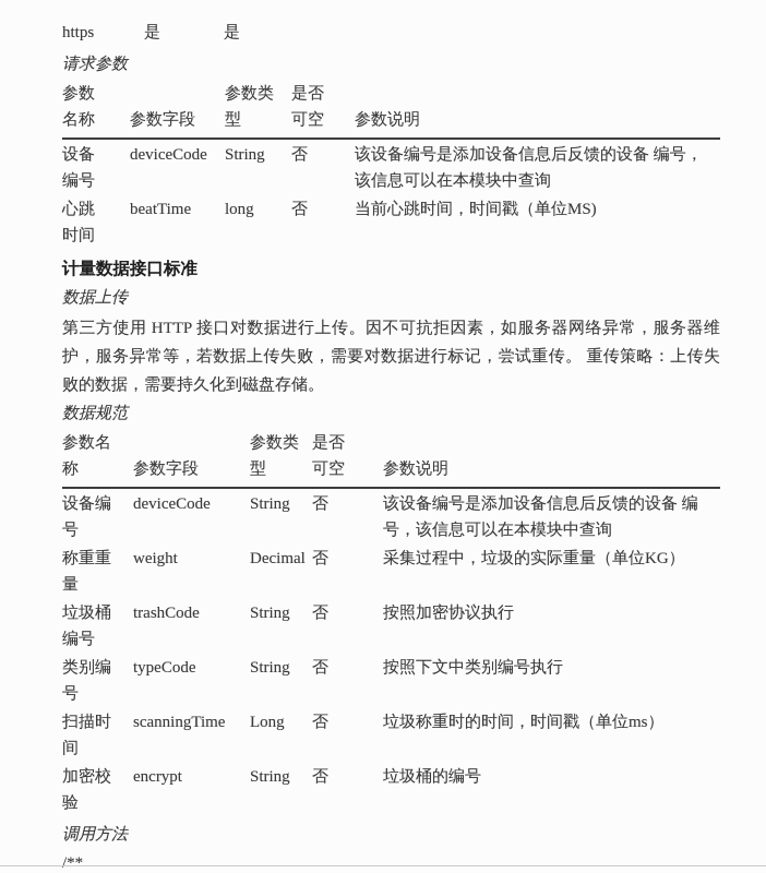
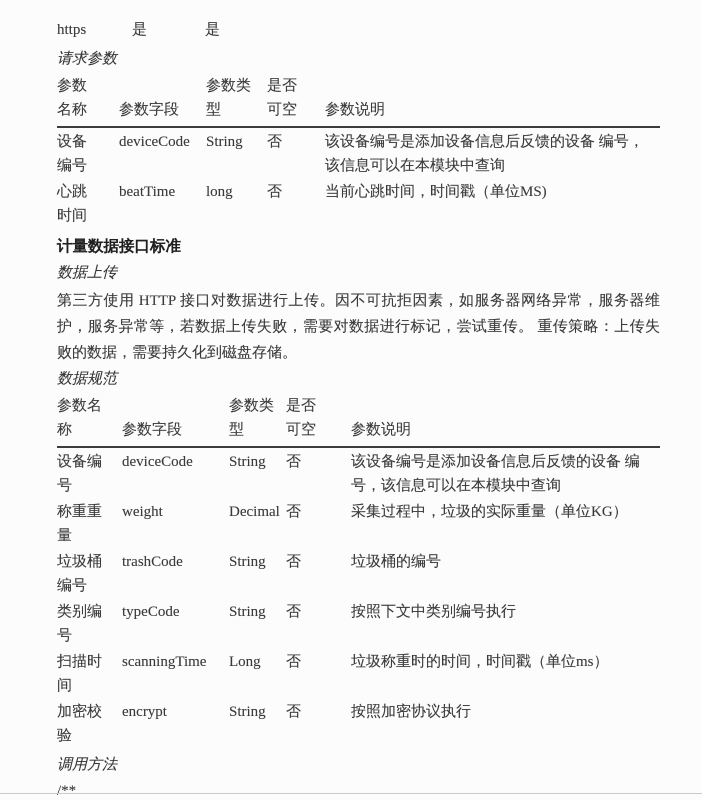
  https
  是
  是
  请求参数
  参数名称	参数字段	参数类型	是否可空	参数说明
  设备编号	deviceCode	String	否	该设备编号是添加设备信息后反馈的设备 编号，该信息可以在本模块中查询
  心跳时间	beatTime	long	否	当前心跳时间，时间戳（单位MS)
  计量数据接口标准
  数据上传
  第三方使用 HTTP 接口对数据进行上传。因不可抗拒因素，如服务器网络异常，服务器维护，服务异常等，若数据上传失败，需要对数据进行标记，尝试重传。 重传策略：上传失败的数据，需要持久化到磁盘存储。
  数据规范
  参数名称	参数字段	参数类型	是否可空	参数说明
  设备编号	deviceCode	String	否	该设备编号是添加设备信息后反馈的设备 编号，该信息可以在本模块中查询
  称重重量	weight	Decimal	否	采集过程中，垃圾的实际重量（单位KG）
- 垃圾桶编号	trashCode	String	否	按照加密协议执行
+ 垃圾桶编号	trashCode	String	否	垃圾桶的编号
  类别编号	typeCode	String	否	按照下文中类别编号执行
  扫描时间	scanningTime	Long	否	垃圾称重时的时间，时间戳（单位ms）
- 加密校验	encrypt	String	否	垃圾桶的编号
+ 加密校验	encrypt	String	否	按照加密协议执行
  调用方法
  /**
